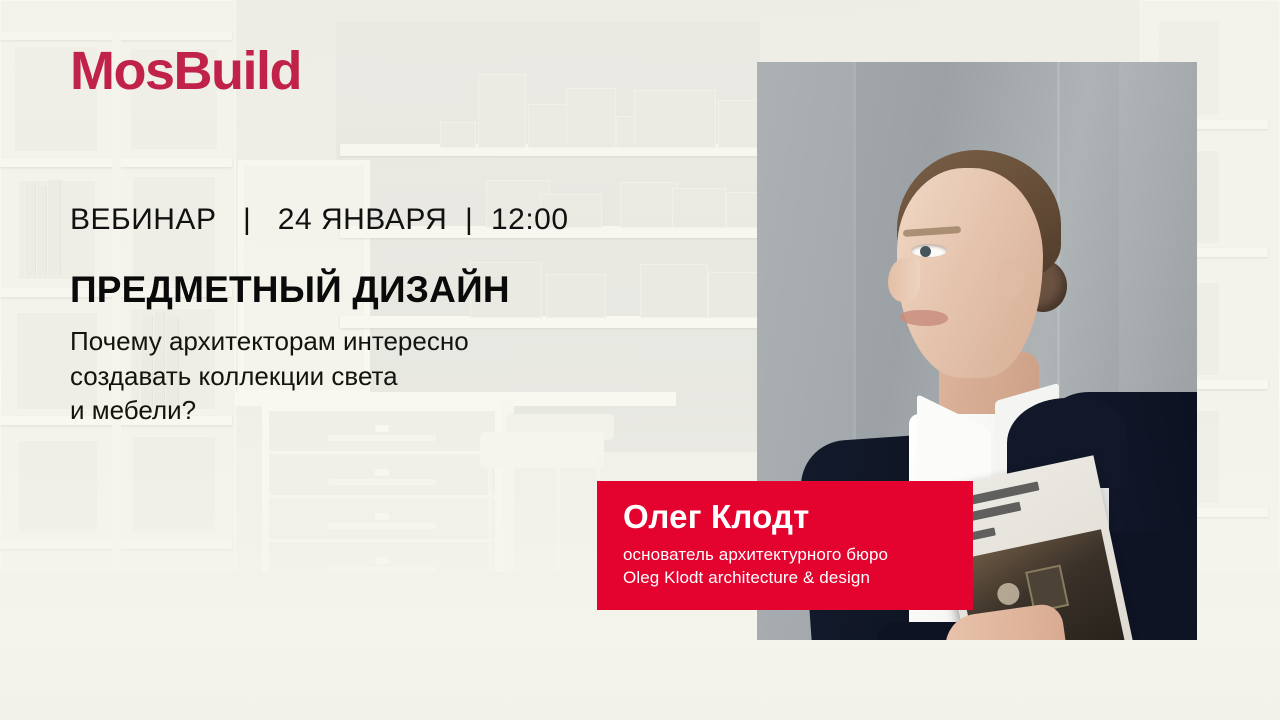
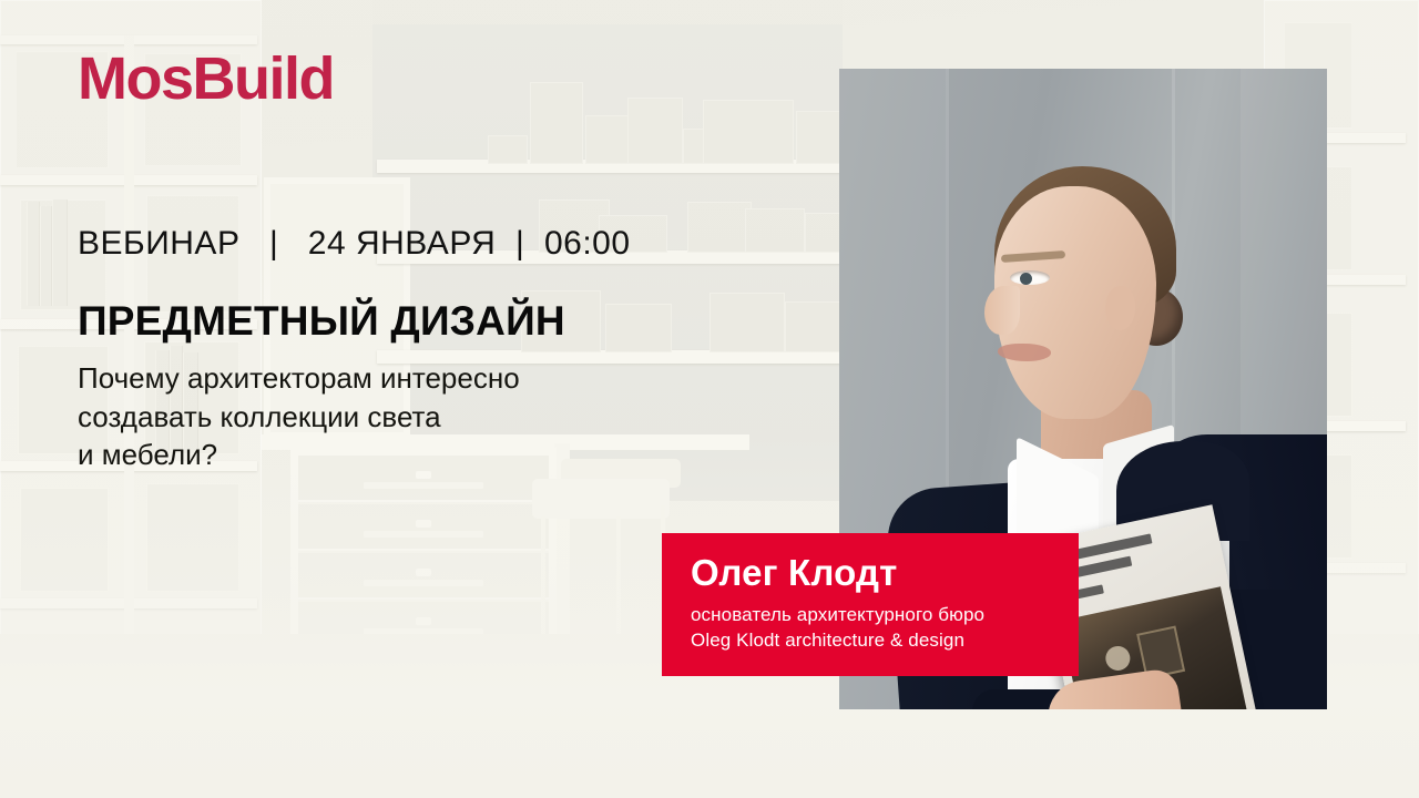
  MosBuild
- ВЕБИНАР | 24 ЯНВАРЯ | 12:00
+ ВЕБИНАР | 24 ЯНВАРЯ | 06:00
  ПРЕДМЕТНЫЙ ДИЗАЙН
  Почему архитекторам интересно
  создавать коллекции света
  и мебели?
  Олег Клодт
  основатель архитектурного бюро
  Oleg Klodt architecture & design
